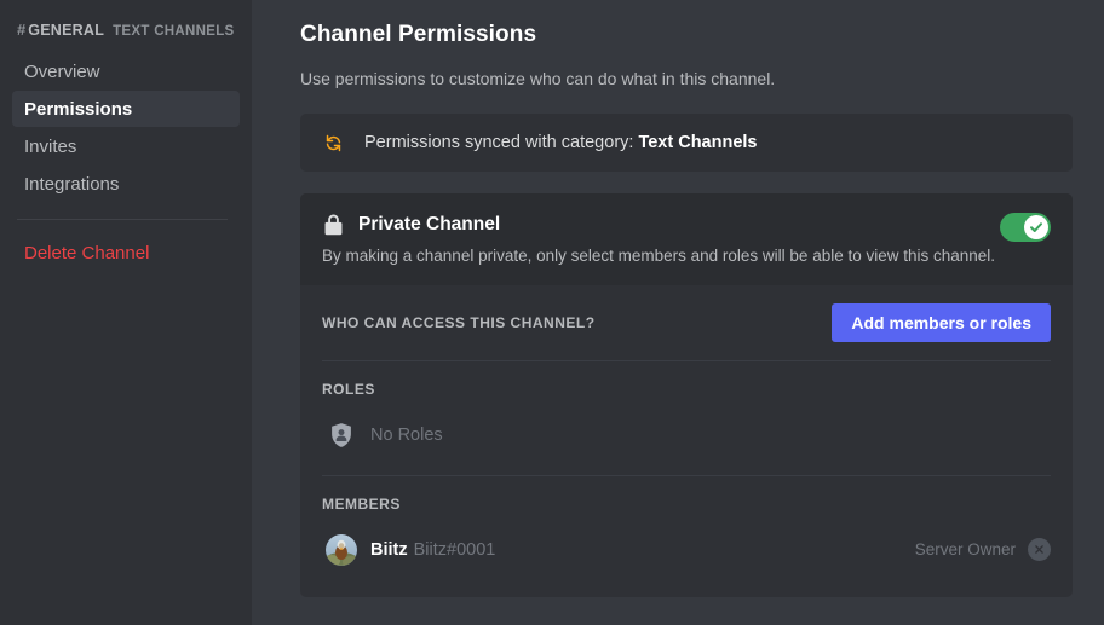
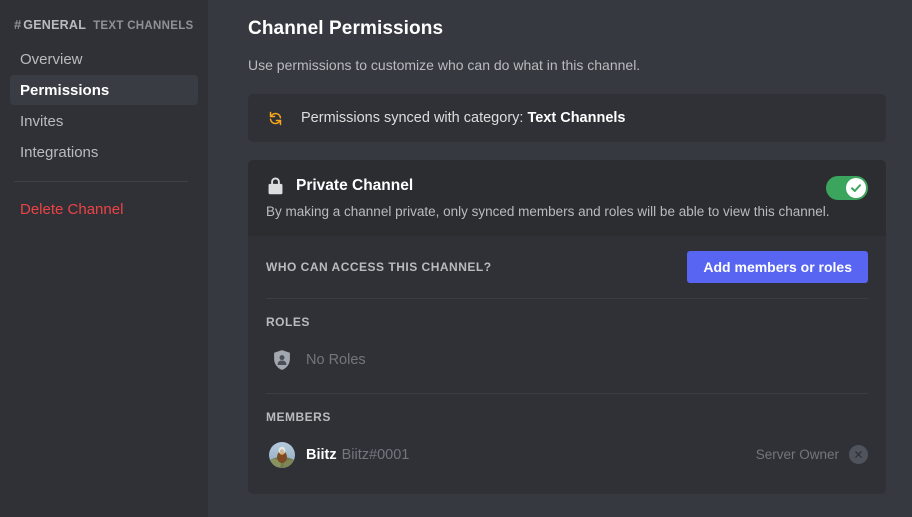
  #
  GENERAL
  TEXT CHANNELS
  Overview
  Permissions
  Invites
  Integrations
  Delete Channel
  Channel Permissions
  Use permissions to customize who can do what in this channel.
  Permissions synced with category: Text Channels
  Private Channel
- By making a channel private, only select members and roles will be able to view this channel.
+ By making a channel private, only synced members and roles will be able to view this channel.
  WHO CAN ACCESS THIS CHANNEL?
  Add members or roles
  ROLES
  No Roles
  MEMBERS
  Biitz
  Biitz#0001
  Server Owner
